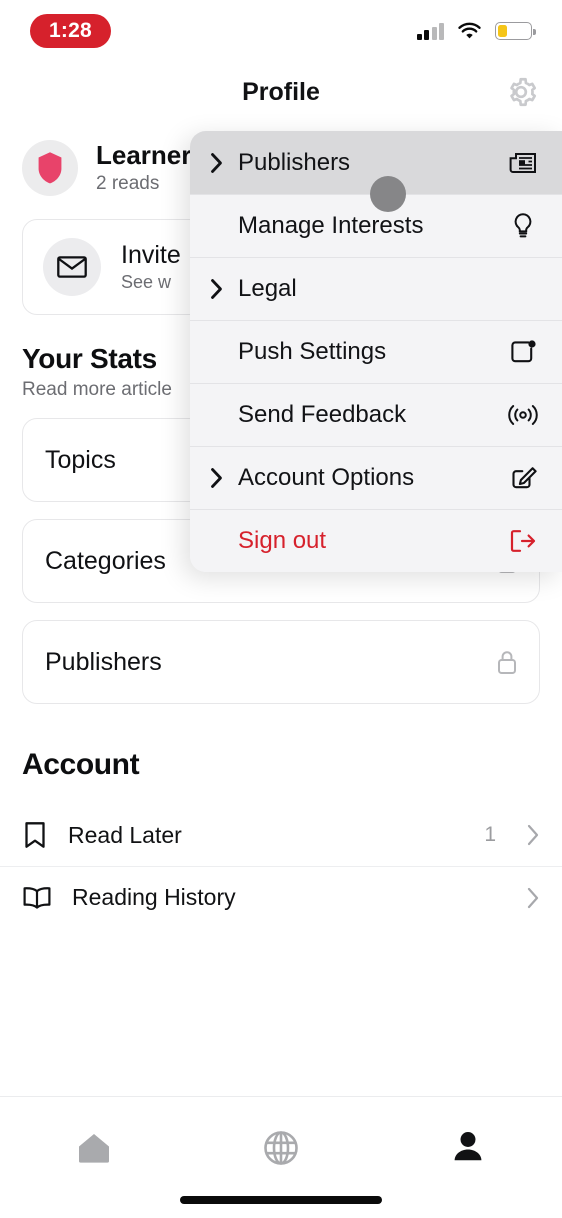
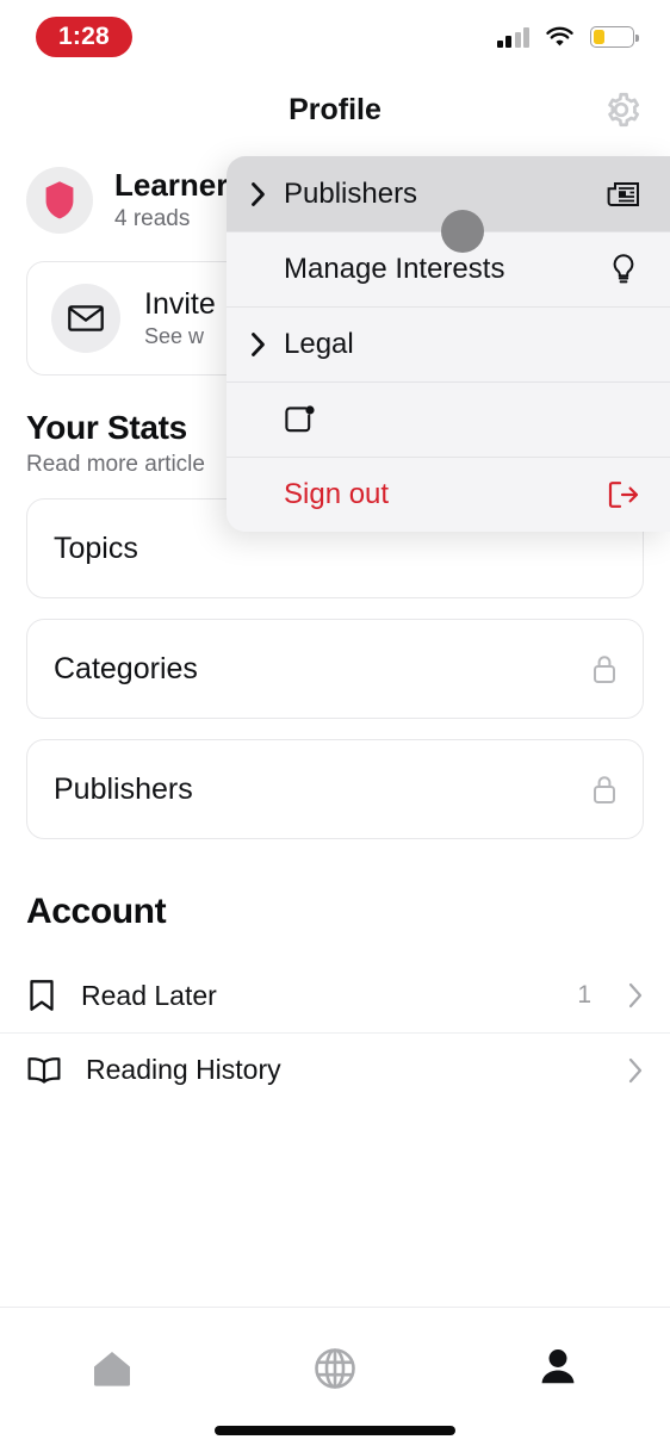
  1:28
  Profile
  Learner
- 2 reads
+ 4 reads
  Invite
  See w
  Your Stats
  Read more article
  Topics
  Categories
  Publishers
  Account
  Read Later
  1
  Reading History
  Publishers
  Manage Interests
  Legal
- Push Settings
- Send Feedback
- Account Options
  Sign out
